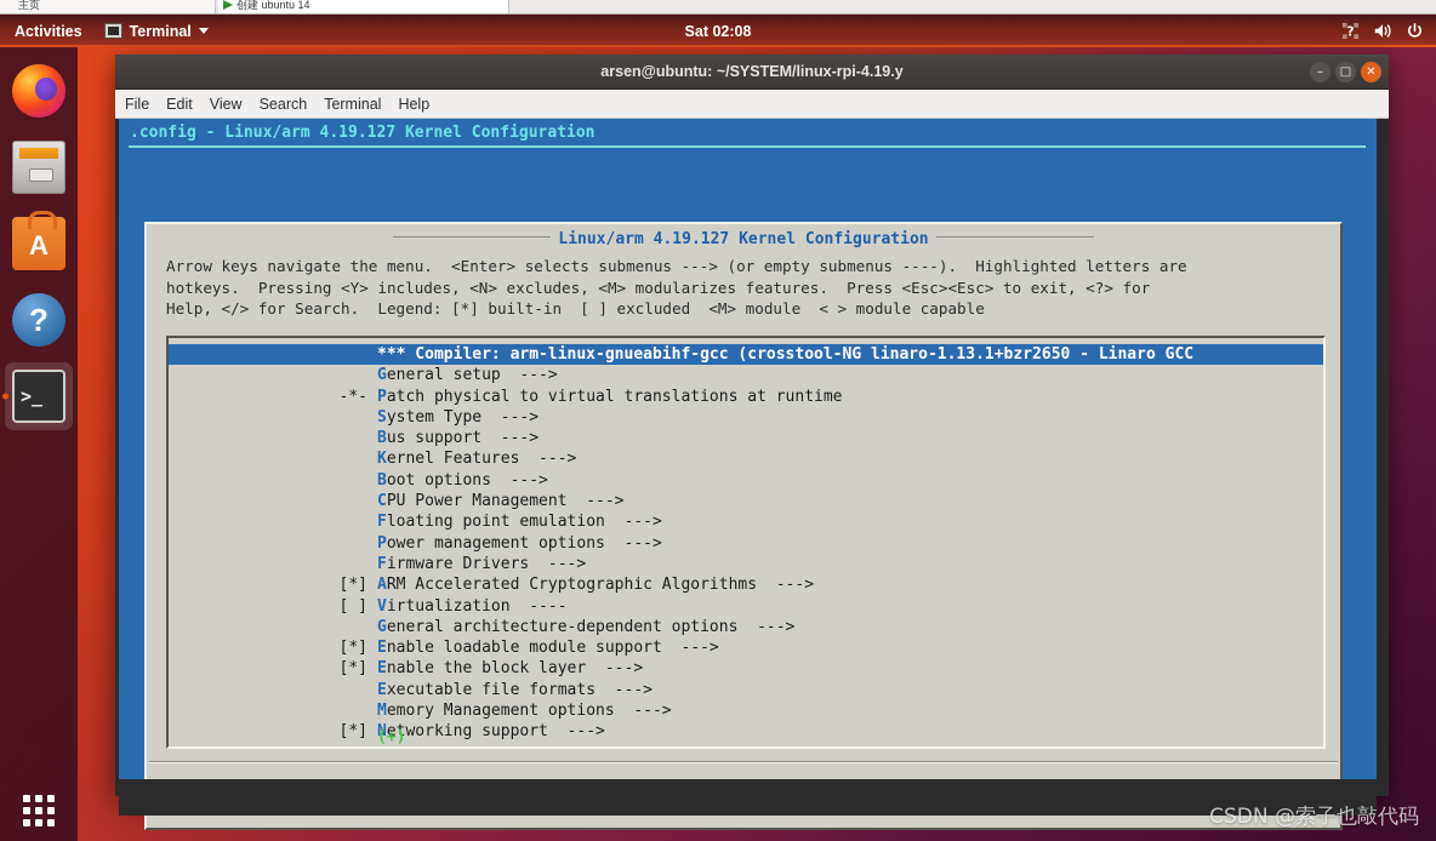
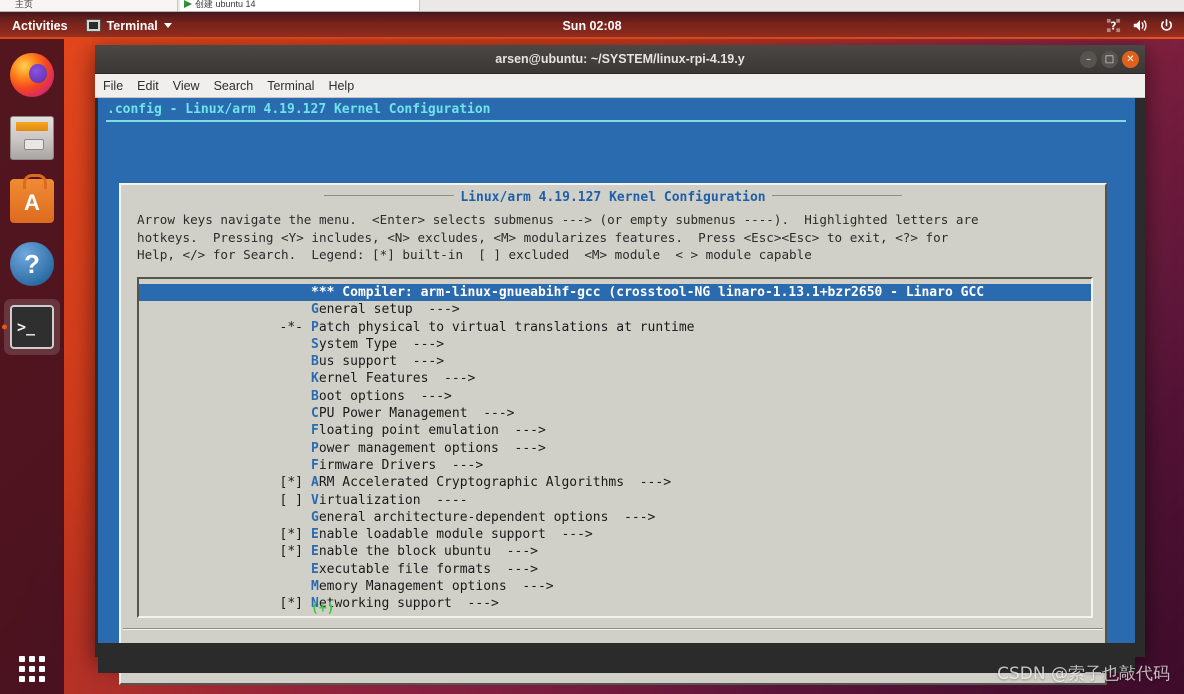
  主页
  创建 ubuntu 14
  Activities
  Terminal
- Sat 02:08
+ Sun 02:08
  ?
  A
  ?
  >_
  arsen@ubuntu: ~/SYSTEM/linux-rpi-4.19.y
  –
  □
  ✕
  File
  Edit
  View
  Search
  Terminal
  Help
  .config - Linux/arm 4.19.127 Kernel Configuration
  Linux/arm 4.19.127 Kernel Configuration
  Arrow keys navigate the menu. <Enter> selects submenus ---> (or empty submenus ----). Highlighted letters are
  hotkeys. Pressing <Y> includes, <N> excludes, <M> modularizes features. Press <Esc><Esc> to exit, <?> for
  Help, </> for Search. Legend: [*] built-in [ ] excluded <M> module < > module capable
  *** Compiler: arm-linux-gnueabihf-gcc (crosstool-NG linaro-1.13.1+bzr2650 - Linaro GCC
  General setup --->
  -*-
  Patch physical to virtual translations at runtime
  System Type --->
  Bus support --->
  Kernel Features --->
  Boot options --->
  CPU Power Management --->
  Floating point emulation --->
  Power management options --->
  Firmware Drivers --->
  [*]
  ARM Accelerated Cryptographic Algorithms --->
  [ ]
  Virtualization ----
  General architecture-dependent options --->
  [*]
  Enable loadable module support --->
  [*]
- Enable the block layer --->
+ Enable the block ubuntu --->
  Executable file formats --->
  Memory Management options --->
  [*]
  Networking support --->
  (+)
  CSDN @索子也敲代码
